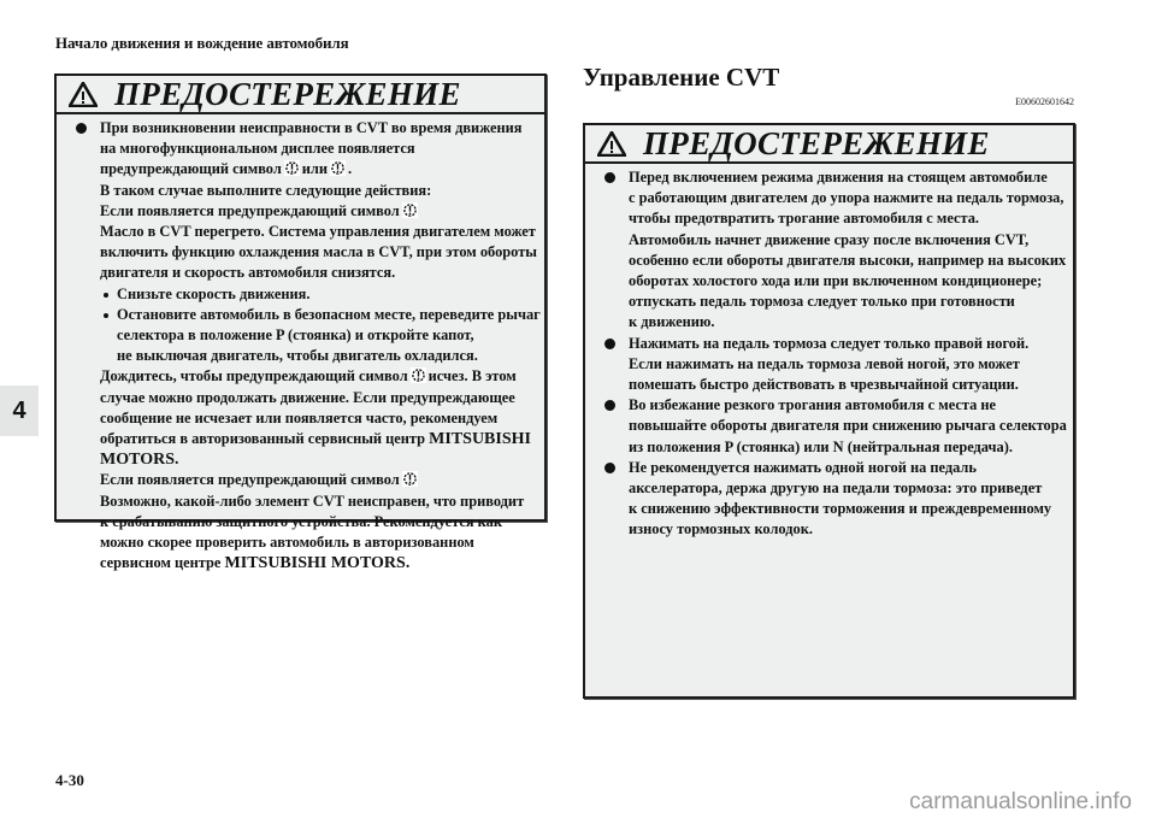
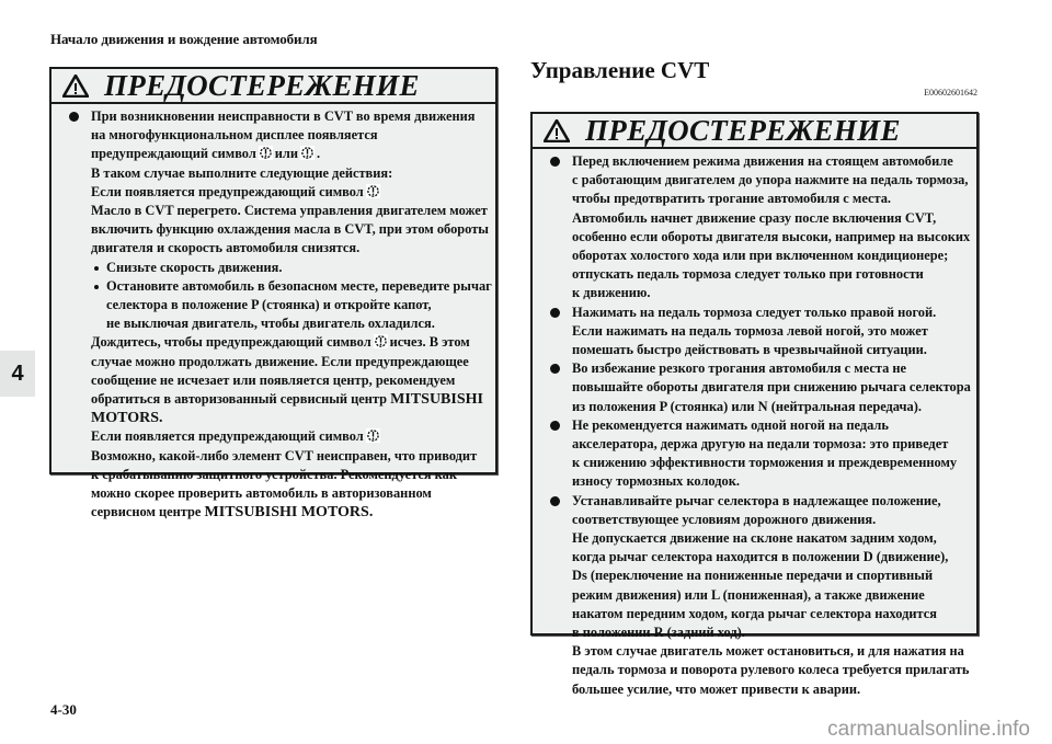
  Начало движения и вождение автомобиля
  4
  ПРЕДОСТЕРЕЖЕНИЕ
  При возникновении неисправности в CVT во время движения
  на многофункциональном дисплее появляется
  предупреждающий символ или .
  В таком случае выполните следующие действия:
  Если появляется предупреждающий символ
  Масло в CVT перегрето. Система управления двигателем может
  включить функцию охлаждения масла в CVT, при этом обороты
  двигателя и скорость автомобиля снизятся.
  Снизьте скорость движения.
  Остановите автомобиль в безопасном месте, переведите рычаг
  селектора в положение P (стоянка) и откройте капот,
  не выключая двигатель, чтобы двигатель охладился.
  Дождитесь, чтобы предупреждающий символ исчез. В этом
  случае можно продолжать движение. Если предупреждающее
- сообщение не исчезает или появляется часто, рекомендуем
+ сообщение не исчезает или появляется центр, рекомендуем
  обратиться в авторизованный сервисный центр MITSUBISHI
  MOTORS.
  Если появляется предупреждающий символ
  Возможно, какой-либо элемент CVT неисправен, что приводит
  к срабатыванию защитного устройства. Рекомендуется как
  можно скорее проверить автомобиль в авторизованном
  сервисном центре MITSUBISHI MOTORS.
  Управление CVT
  E00602601642
  ПРЕДОСТЕРЕЖЕНИЕ
  Перед включением режима движения на стоящем автомобиле
  с работающим двигателем до упора нажмите на педаль тормоза,
  чтобы предотвратить трогание автомобиля с места.
  Автомобиль начнет движение сразу после включения CVT,
  особенно если обороты двигателя высоки, например на высоких
  оборотах холостого хода или при включенном кондиционере;
  отпускать педаль тормоза следует только при готовности
  к движению.
  Нажимать на педаль тормоза следует только правой ногой.
  Если нажимать на педаль тормоза левой ногой, это может
  помешать быстро действовать в чрезвычайной ситуации.
  Во избежание резкого трогания автомобиля с места не
  повышайте обороты двигателя при снижению рычага селектора
  из положения P (стоянка) или N (нейтральная передача).
  Не рекомендуется нажимать одной ногой на педаль
  акселератора, держа другую на педали тормоза: это приведет
  к снижению эффективности торможения и преждевременному
  износу тормозных колодок.
+ Устанавливайте рычаг селектора в надлежащее положение,
+ соответствующее условиям дорожного движения.
+ Не допускается движение на склоне накатом задним ходом,
+ когда рычаг селектора находится в положении D (движение),
+ Ds (переключение на пониженные передачи и спортивный
+ режим движения) или L (пониженная), а также движение
+ накатом передним ходом, когда рычаг селектора находится
+ в положении R (задний ход).
+ В этом случае двигатель может остановиться, и для нажатия на
+ педаль тормоза и поворота рулевого колеса требуется прилагать
+ большее усилие, что может привести к аварии.
  4-30
  carmanualsonline.info
